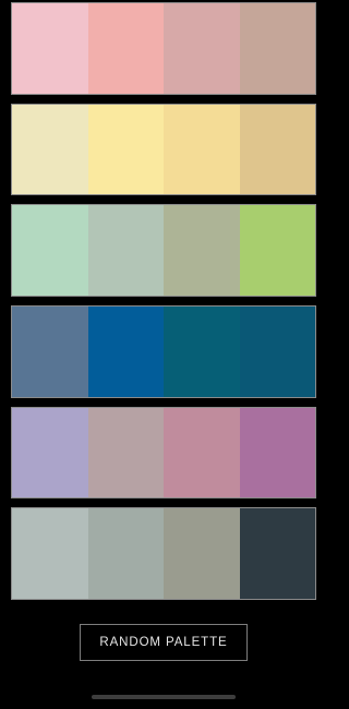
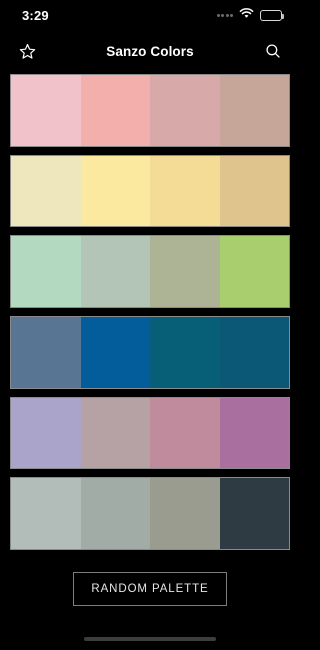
+ 3:29
+ Sanzo Colors
  RANDOM PALETTE
